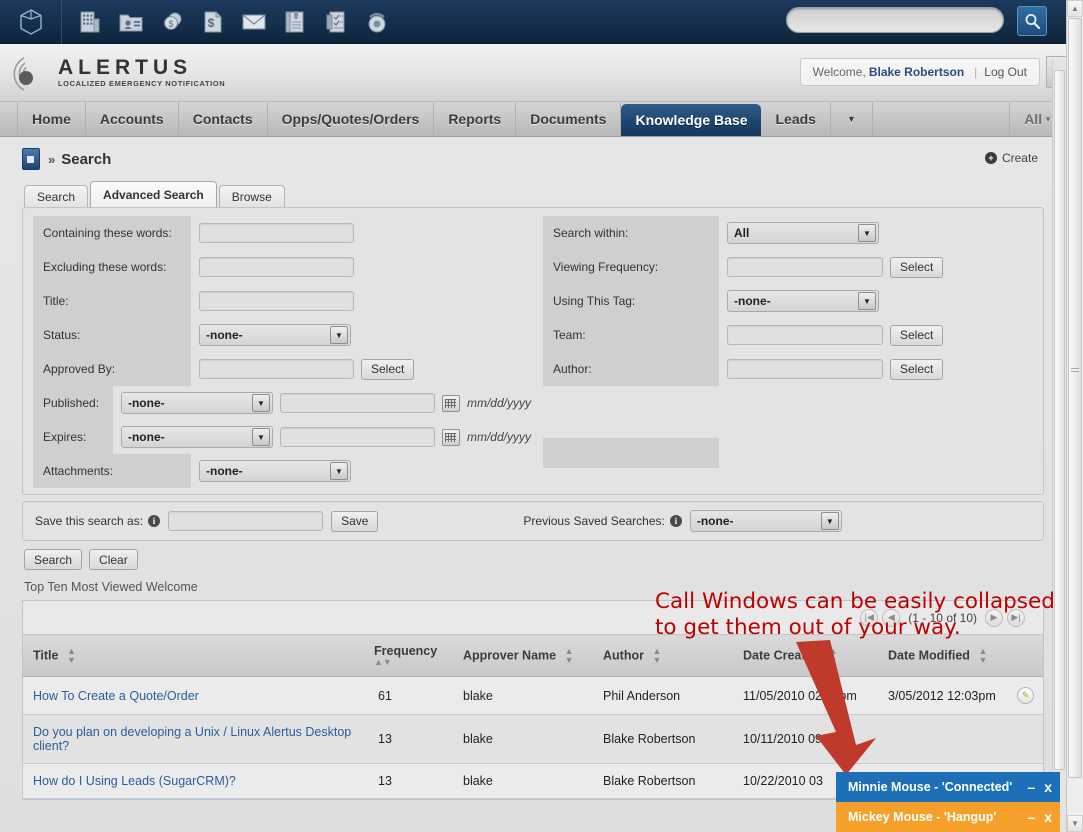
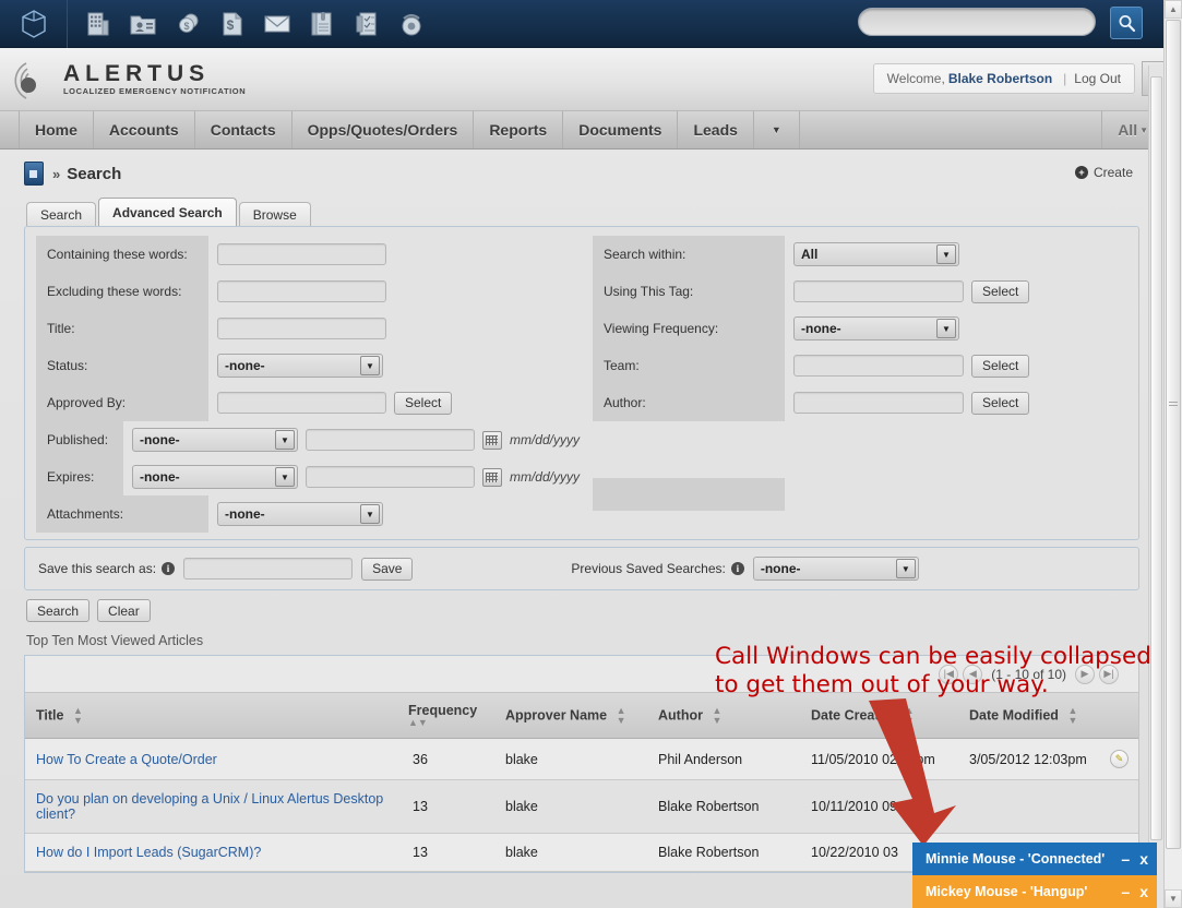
  $
  $
  ALERTUS
  LOCALIZED EMERGENCY NOTIFICATION
  Welcome,
  Blake Robertson
  |
  Log Out
  Home
  Accounts
  Contacts
  Opps/Quotes/Orders
  Reports
  Documents
- Knowledge Base
  Leads
  ▼
  All
  ▼
  »
  Search
  +
  Create
  Search
  Advanced Search
  Browse
  Containing these words:
  Excluding these words:
  Title:
  Status:
  -none-
  ▼
  Approved By:
  Select
  Published:
  -none-
  ▼
  mm/dd/yyyy
  Expires:
  -none-
  ▼
  mm/dd/yyyy
  Attachments:
  -none-
  ▼
  Search within:
  All
  ▼
- Viewing Frequency:
+ Using This Tag:
  Select
- Using This Tag:
+ Viewing Frequency:
  -none-
  ▼
  Team:
  Select
  Author:
  Select
  Save this search as:
  i
  Save
  Previous Saved Searches:
  i
  -none-
  ▼
  Search
  Clear
- Top Ten Most Viewed Welcome
+ Top Ten Most Viewed Articles
  |◀
  ◀
  (1 - 10 of 10)
  ▶
  ▶|
  Title ▲▼	Frequency ▲▼	Approver Name ▲▼	Author ▲▼	Date Crea ▲	Date Modified ▲▼
- How To Create a Quote/Order	61	blake	Phil Anderson	11/05/2010 02m	3/05/2012 12:03pm	✎
+ How To Create a Quote/Order	36	blake	Phil Anderson	11/05/2010 02m	3/05/2012 12:03pm	✎
  Do you plan on developing a Unix / Linux Alertus Desktop client?	13	blake	Blake Robertson	10/11/2010 0
- How do I Using Leads (SugarCRM)?	13	blake	Blake Robertson	10/22/2010 03
+ How do I Import Leads (SugarCRM)?	13	blake	Blake Robertson	10/22/2010 03
  Call Windows can be easily collapsed
  to get them out of your way.
  Minnie Mouse - 'Connected'
  –
  x
  Mickey Mouse - 'Hangup'
  –
  x
  ▲
  ▼
